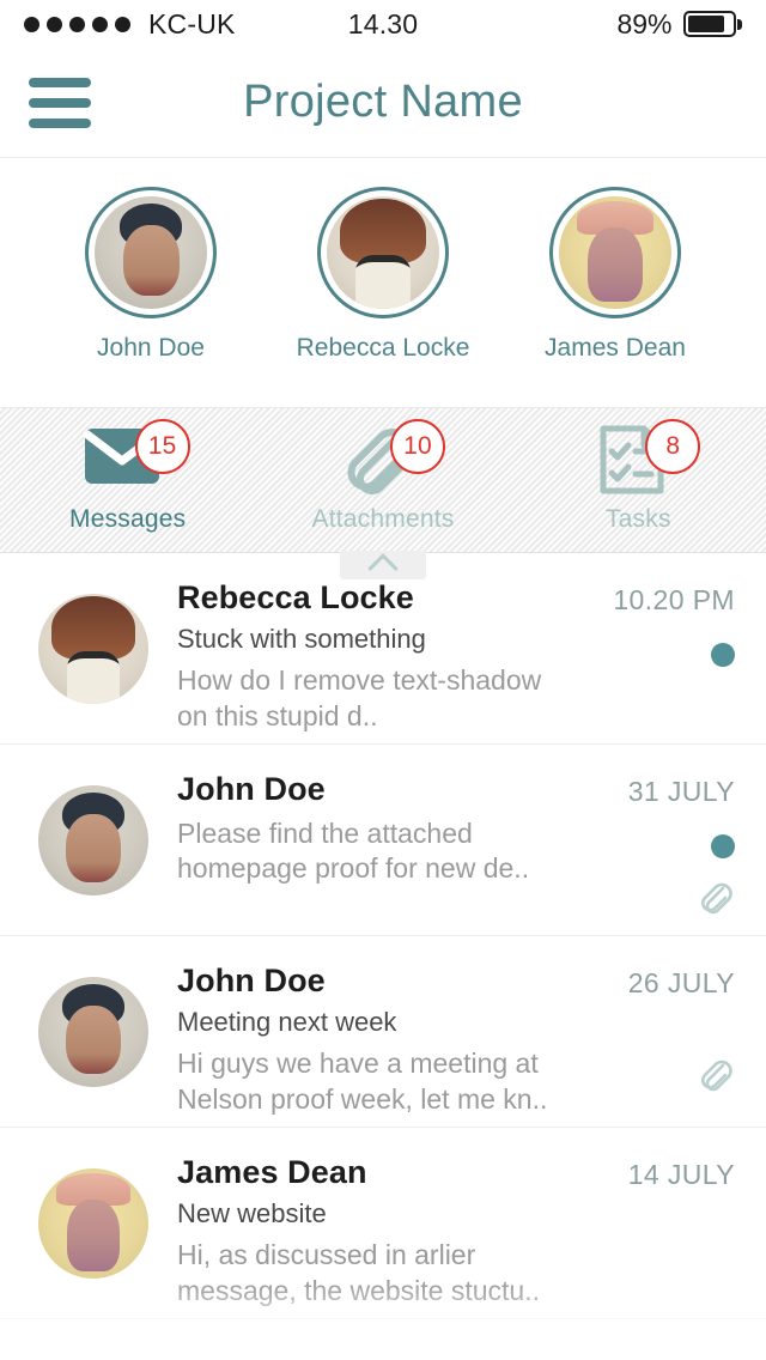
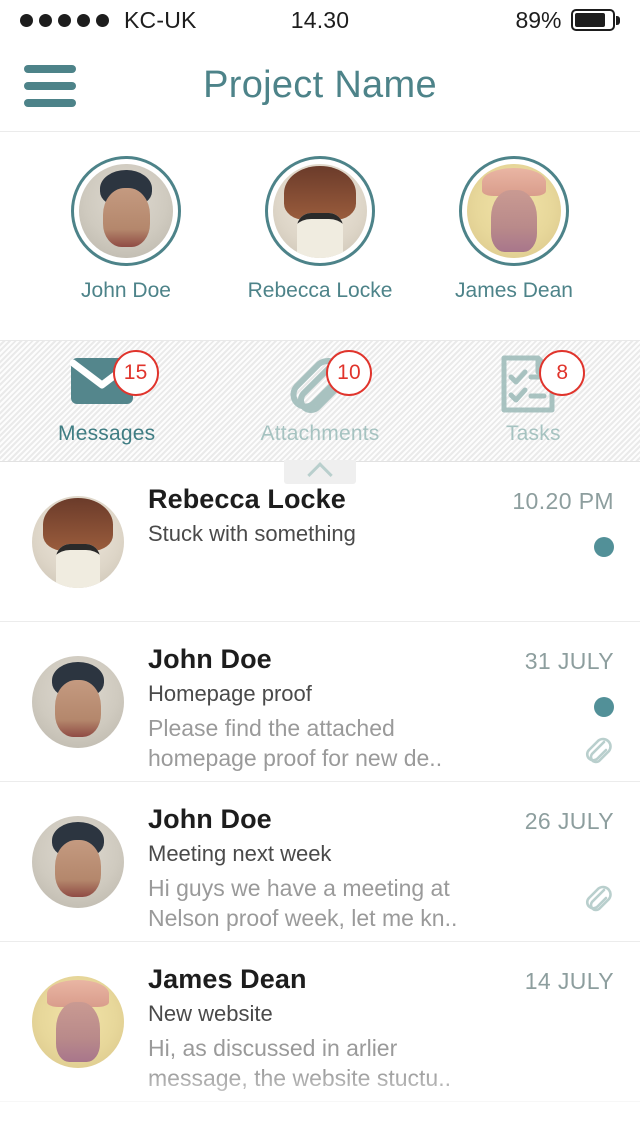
  KC-UK
  14.30
  89%
  Project Name
  John Doe
  Rebecca Locke
  James Dean
  15
  Messages
  10
  Attachments
  8
  Tasks
  Rebecca Locke
  Stuck with something
- How do I remove text-shadow on this stupid d..
  10.20 PM
  John Doe
+ Homepage proof
  Please find the attached homepage proof for new de..
  31 JULY
  John Doe
  Meeting next week
  Hi guys we have a meeting at Nelson proof week, let me kn..
  26 JULY
  James Dean
  New website
  14 JULY
